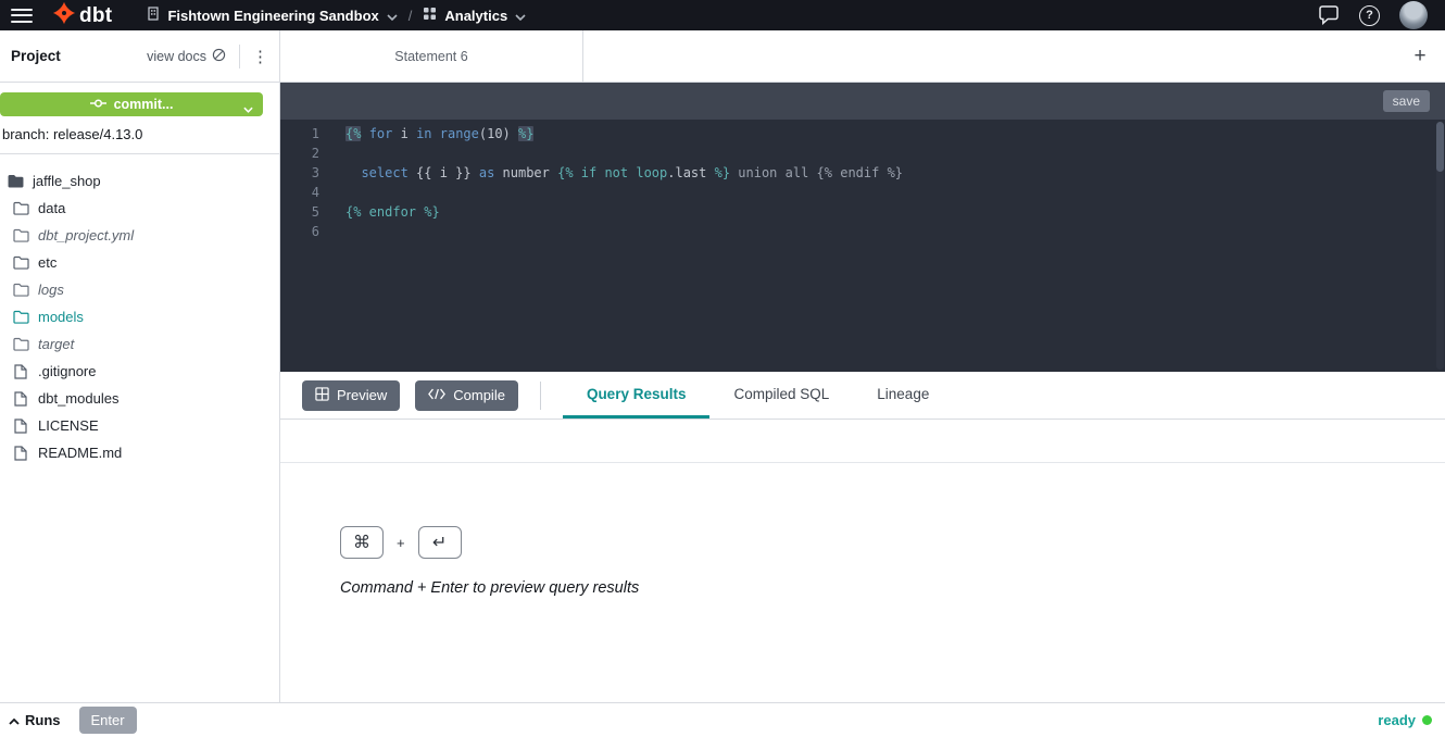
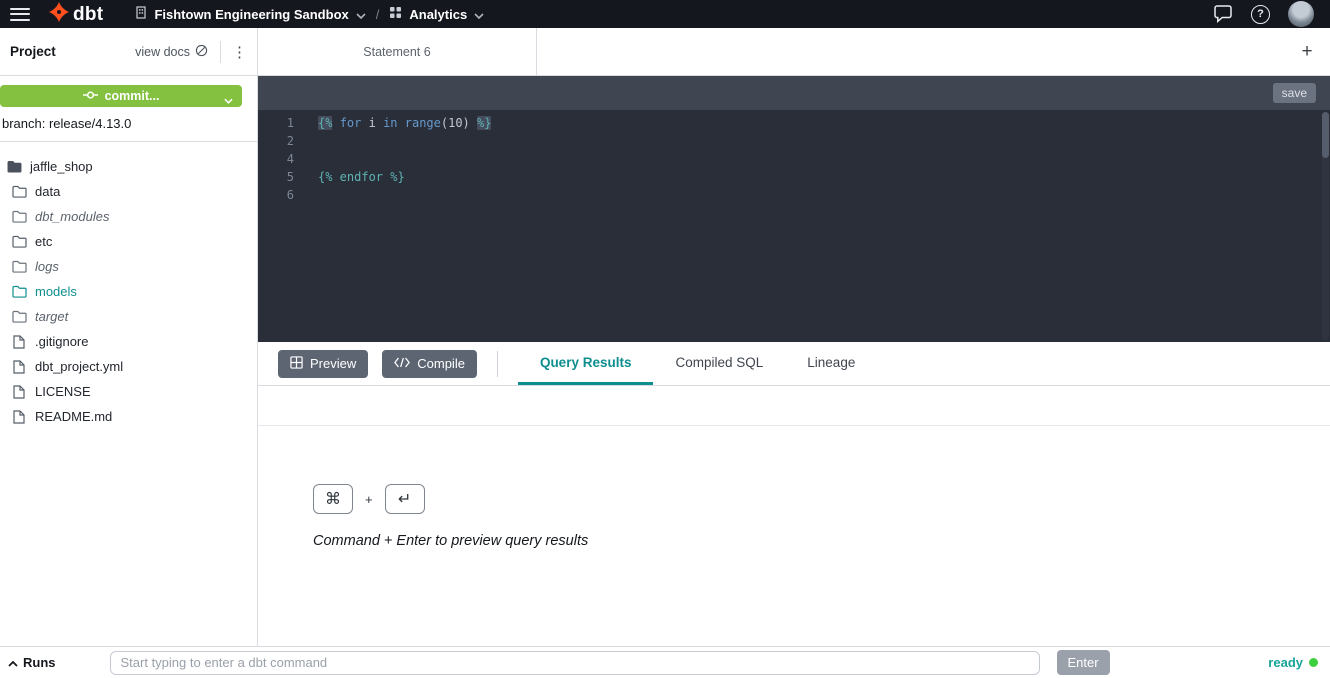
  dbt
  Fishtown Engineering Sandbox
  /
  Analytics
  Project
  view docs
  commit...
  branch: release/4.13.0
  jaffle_shop
  data
- dbt_project.yml
+ dbt_modules
  etc
  logs
  models
  target
  .gitignore
- dbt_modules
+ dbt_project.yml
  LICENSE
  README.md
  Statement 6
  +
  save
  1
  {% for i in range(10) %}
  2
- 3
- select {{ i }} as number {% if not loop.last %} union all {% endif %}
  4
  5
  {% endfor %}
  6
  Preview
  Compile
  Query Results
  Compiled SQL
  Lineage
  ⌘
  +
  ↵
  Command + Enter to preview query results
  Runs
+ Start typing to enter a dbt command
  Enter
  ready
